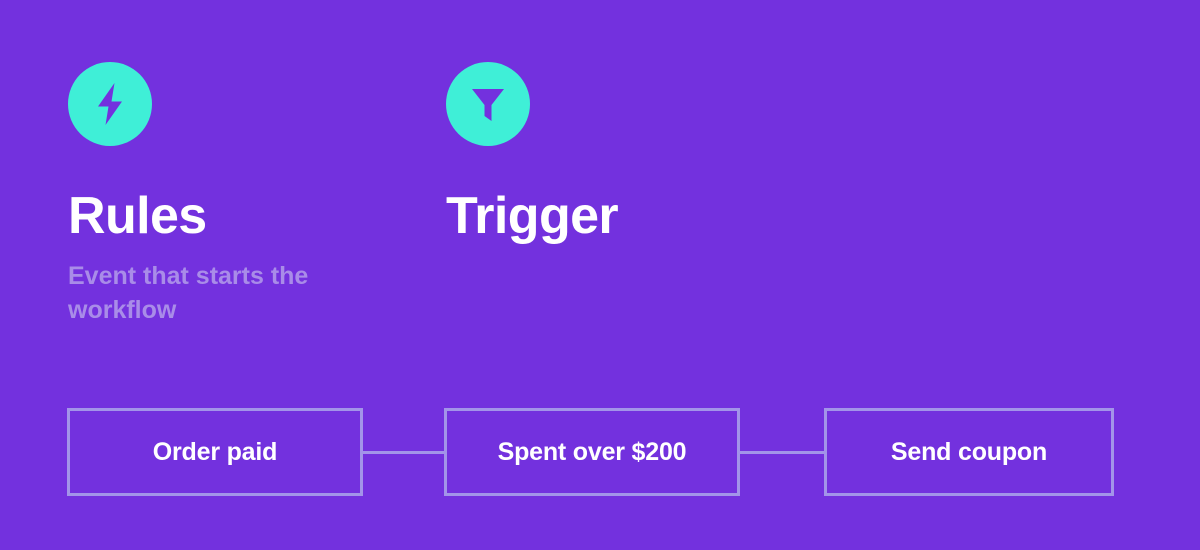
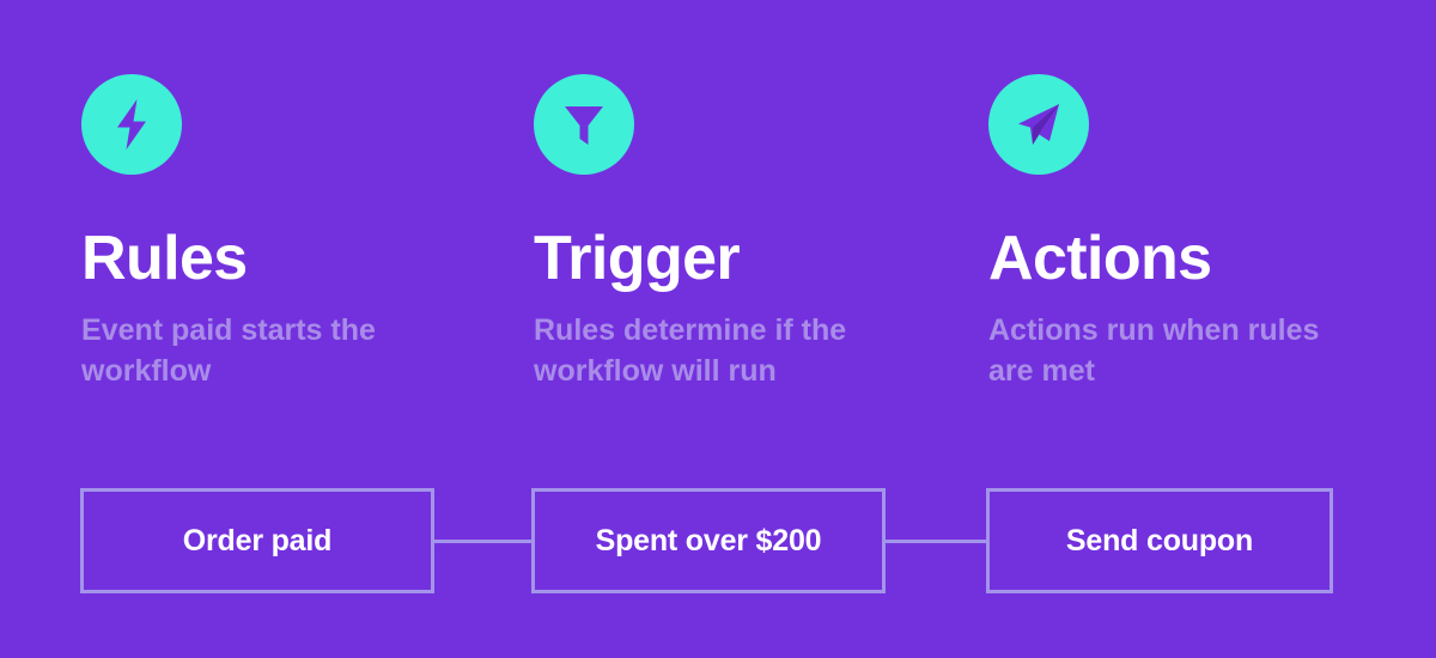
  Rules
- Event that starts the workflow
+ Event paid starts the workflow
  Trigger
+ Rules determine if the workflow will run
+ Actions
+ Actions run when rules are met
  Order paid
  Spent over $200
  Send coupon
